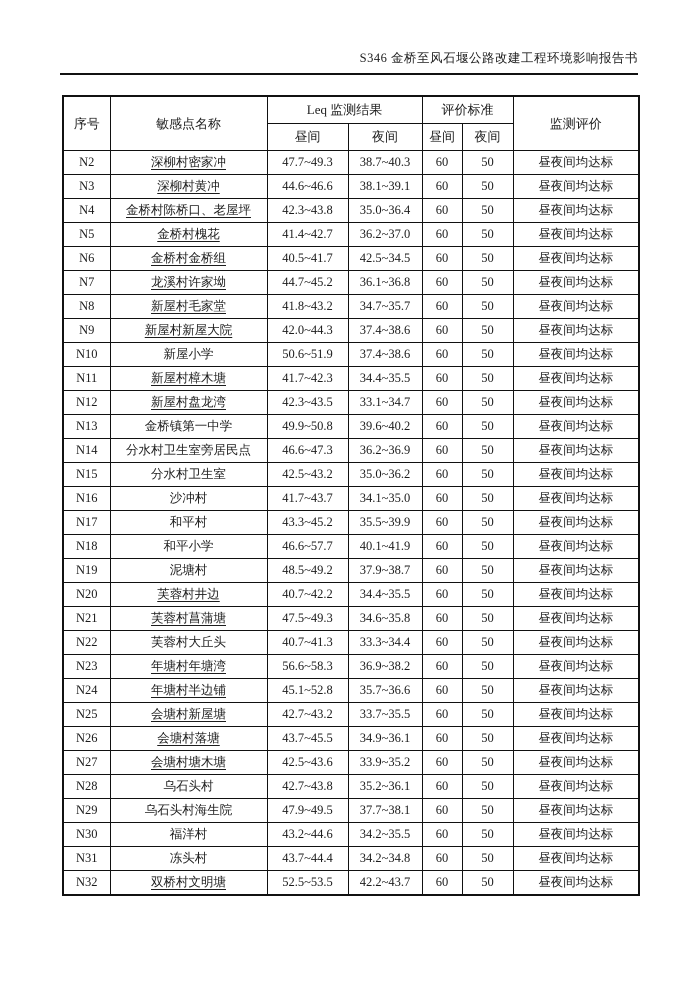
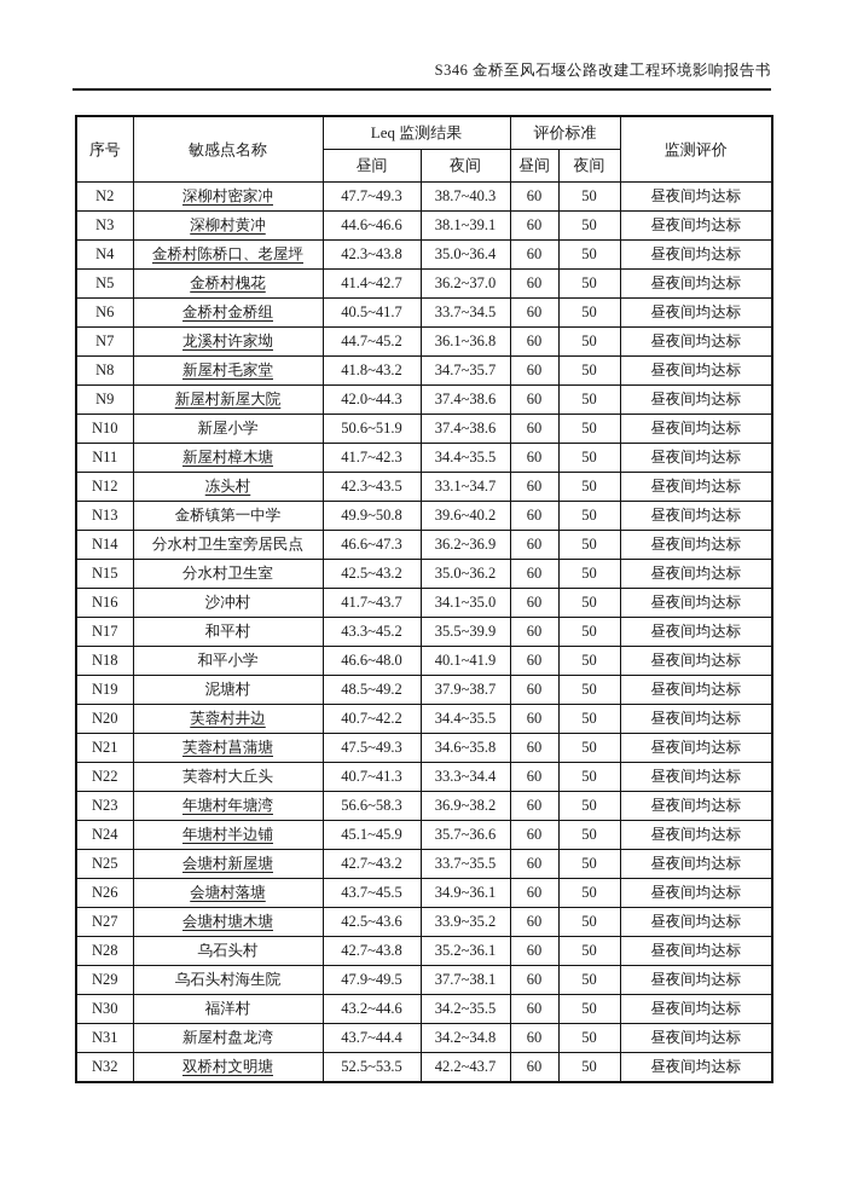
  S346 金桥至风石堰公路改建工程环境影响报告书
  序号	敏感点名称	Leq 监测结果	评价标准	监测评价
  昼间	夜间	昼间	夜间
  N2	深柳村密家冲	47.7~49.3	38.7~40.3	60	50	昼夜间均达标
  N3	深柳村黄冲	44.6~46.6	38.1~39.1	60	50	昼夜间均达标
  N4	金桥村陈桥口、老屋坪	42.3~43.8	35.0~36.4	60	50	昼夜间均达标
  N5	金桥村槐花	41.4~42.7	36.2~37.0	60	50	昼夜间均达标
- N6	金桥村金桥组	40.5~41.7	42.5~34.5	60	50	昼夜间均达标
+ N6	金桥村金桥组	40.5~41.7	33.7~34.5	60	50	昼夜间均达标
  N7	龙溪村许家坳	44.7~45.2	36.1~36.8	60	50	昼夜间均达标
  N8	新屋村毛家堂	41.8~43.2	34.7~35.7	60	50	昼夜间均达标
  N9	新屋村新屋大院	42.0~44.3	37.4~38.6	60	50	昼夜间均达标
  N10	新屋小学	50.6~51.9	37.4~38.6	60	50	昼夜间均达标
  N11	新屋村樟木塘	41.7~42.3	34.4~35.5	60	50	昼夜间均达标
- N12	新屋村盘龙湾	42.3~43.5	33.1~34.7	60	50	昼夜间均达标
+ N12	冻头村	42.3~43.5	33.1~34.7	60	50	昼夜间均达标
  N13	金桥镇第一中学	49.9~50.8	39.6~40.2	60	50	昼夜间均达标
  N14	分水村卫生室旁居民点	46.6~47.3	36.2~36.9	60	50	昼夜间均达标
  N15	分水村卫生室	42.5~43.2	35.0~36.2	60	50	昼夜间均达标
  N16	沙冲村	41.7~43.7	34.1~35.0	60	50	昼夜间均达标
  N17	和平村	43.3~45.2	35.5~39.9	60	50	昼夜间均达标
- N18	和平小学	46.6~57.7	40.1~41.9	60	50	昼夜间均达标
+ N18	和平小学	46.6~48.0	40.1~41.9	60	50	昼夜间均达标
  N19	泥塘村	48.5~49.2	37.9~38.7	60	50	昼夜间均达标
  N20	芙蓉村井边	40.7~42.2	34.4~35.5	60	50	昼夜间均达标
  N21	芙蓉村菖蒲塘	47.5~49.3	34.6~35.8	60	50	昼夜间均达标
  N22	芙蓉村大丘头	40.7~41.3	33.3~34.4	60	50	昼夜间均达标
  N23	年塘村年塘湾	56.6~58.3	36.9~38.2	60	50	昼夜间均达标
- N24	年塘村半边铺	45.1~52.8	35.7~36.6	60	50	昼夜间均达标
+ N24	年塘村半边铺	45.1~45.9	35.7~36.6	60	50	昼夜间均达标
  N25	会塘村新屋塘	42.7~43.2	33.7~35.5	60	50	昼夜间均达标
  N26	会塘村落塘	43.7~45.5	34.9~36.1	60	50	昼夜间均达标
  N27	会塘村塘木塘	42.5~43.6	33.9~35.2	60	50	昼夜间均达标
  N28	乌石头村	42.7~43.8	35.2~36.1	60	50	昼夜间均达标
  N29	乌石头村海生院	47.9~49.5	37.7~38.1	60	50	昼夜间均达标
  N30	福洋村	43.2~44.6	34.2~35.5	60	50	昼夜间均达标
- N31	冻头村	43.7~44.4	34.2~34.8	60	50	昼夜间均达标
+ N31	新屋村盘龙湾	43.7~44.4	34.2~34.8	60	50	昼夜间均达标
  N32	双桥村文明塘	52.5~53.5	42.2~43.7	60	50	昼夜间均达标
